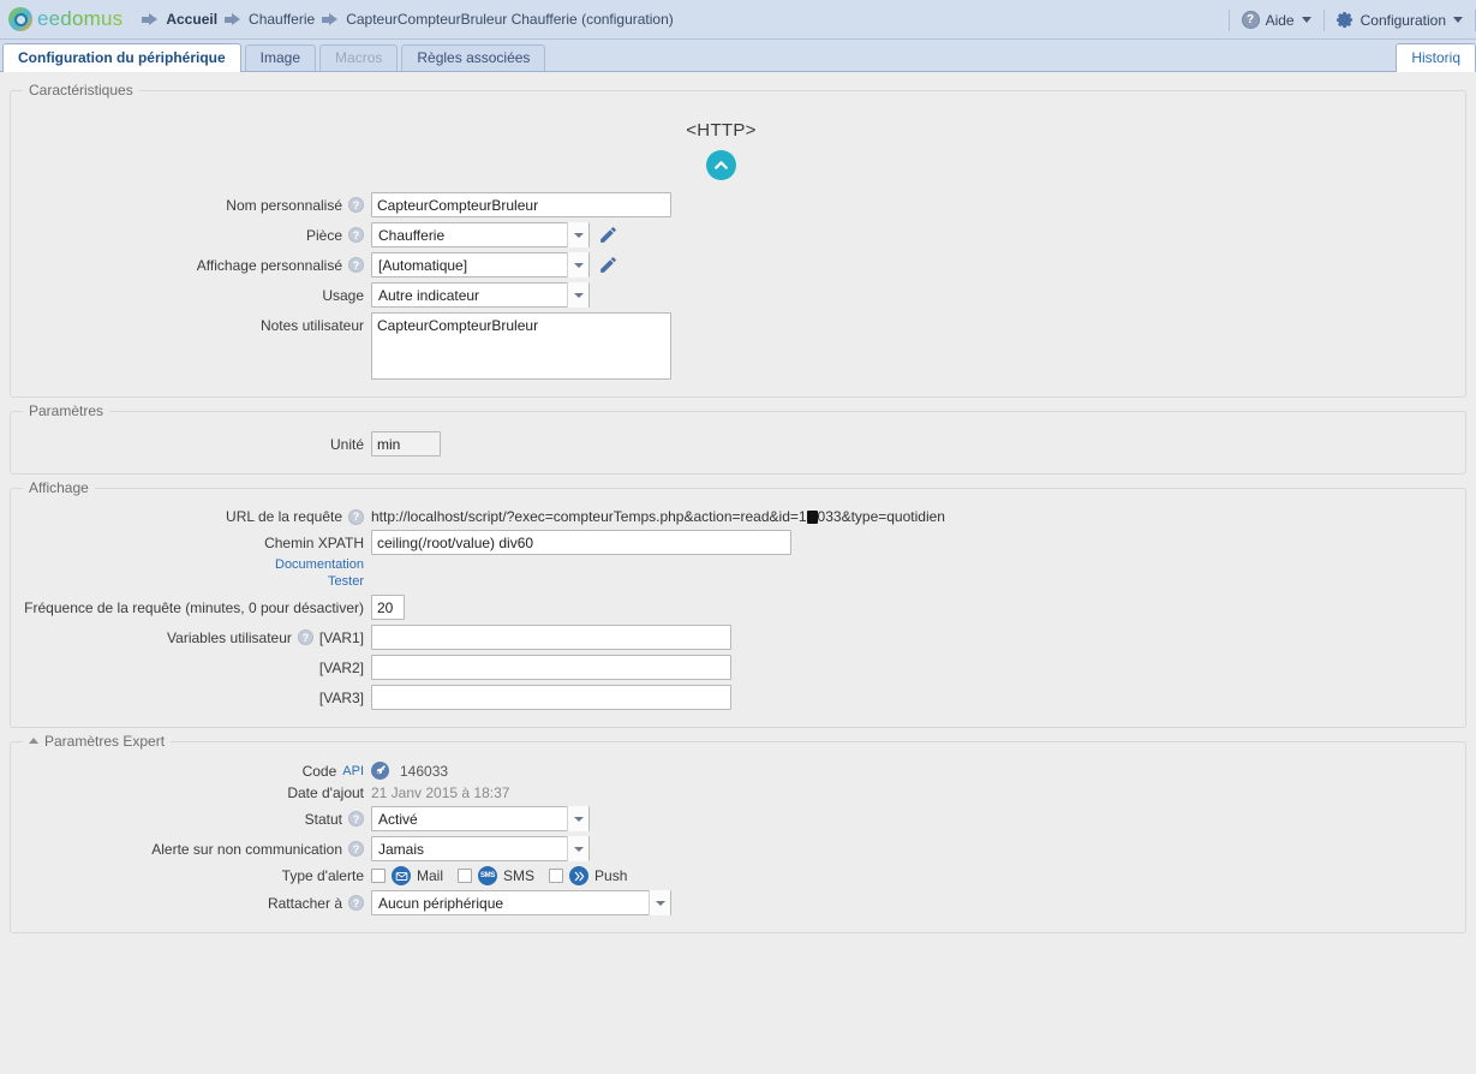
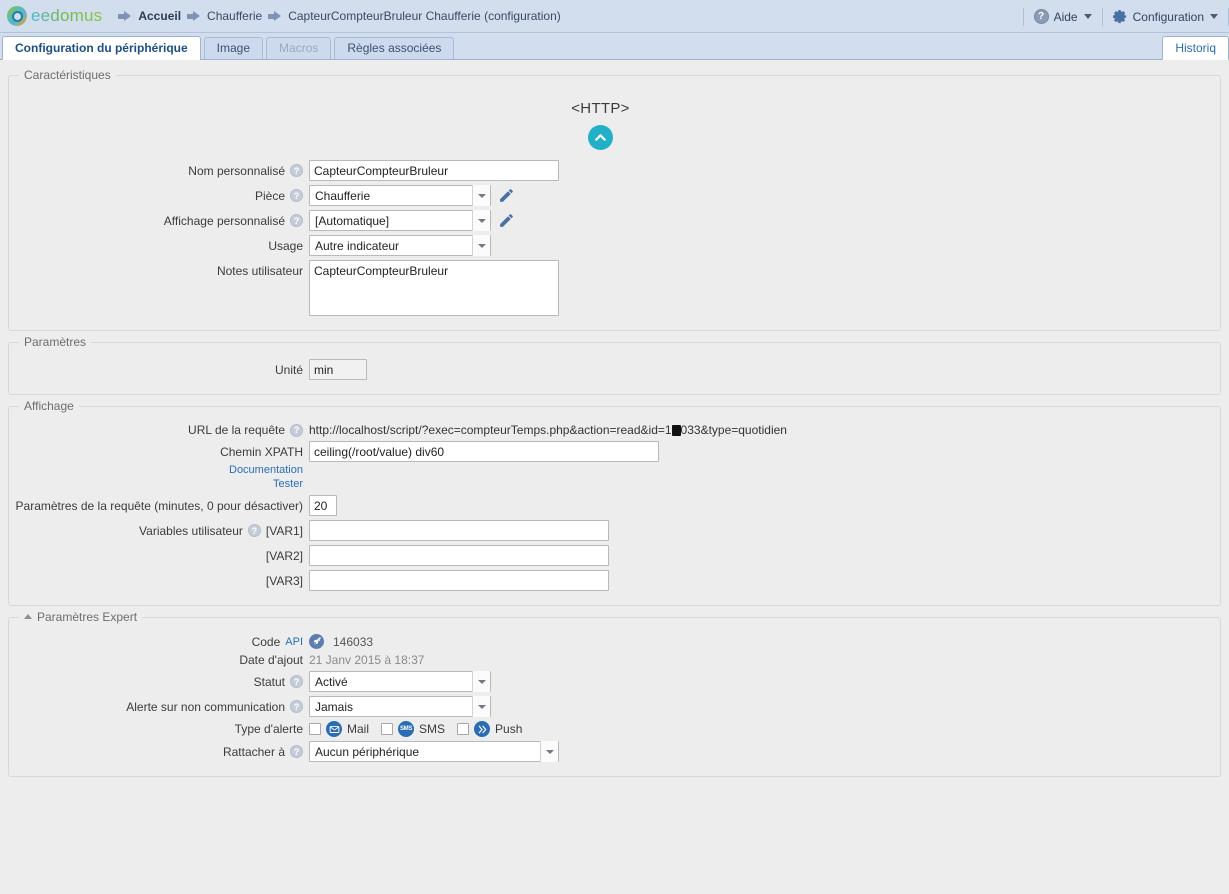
  eedomus
  Accueil
  Chaufferie
  CapteurCompteurBruleur Chaufferie (configuration)
  ?
  Aide
  Configuration
  Configuration du périphérique
  Image
  Macros
  Règles associées
  Historiq
  Caractéristiques
  <HTTP>
  Nom personnalisé
  ?
  CapteurCompteurBruleur
  Pièce
  ?
  Chaufferie
  Affichage personnalisé
  ?
  [Automatique]
  Usage
  Autre indicateur
  Notes utilisateur
  CapteurCompteurBruleur
  Paramètres
  Unité
  min
  Affichage
  URL de la requête
  ?
  http://localhost/script/?exec=compteurTemps.php&action=read&id=1
  033&type=quotidien
  Chemin XPATH
  ceiling(/root/value) div60
  Documentation
  Tester
- Fréquence de la requête (minutes, 0 pour désactiver)
+ Paramètres de la requête (minutes, 0 pour désactiver)
  20
  Variables utilisateur
  ?
  [VAR1]
  [VAR2]
  [VAR3]
  Paramètres Expert
  Code
  API
  146033
  Date d'ajout
  21 Janv 2015 à 18:37
  Statut
  ?
  Activé
  Alerte sur non communication
  ?
  Jamais
  Type d'alerte
  Mail
  SMS
  Push
  Rattacher à
  ?
  Aucun périphérique
